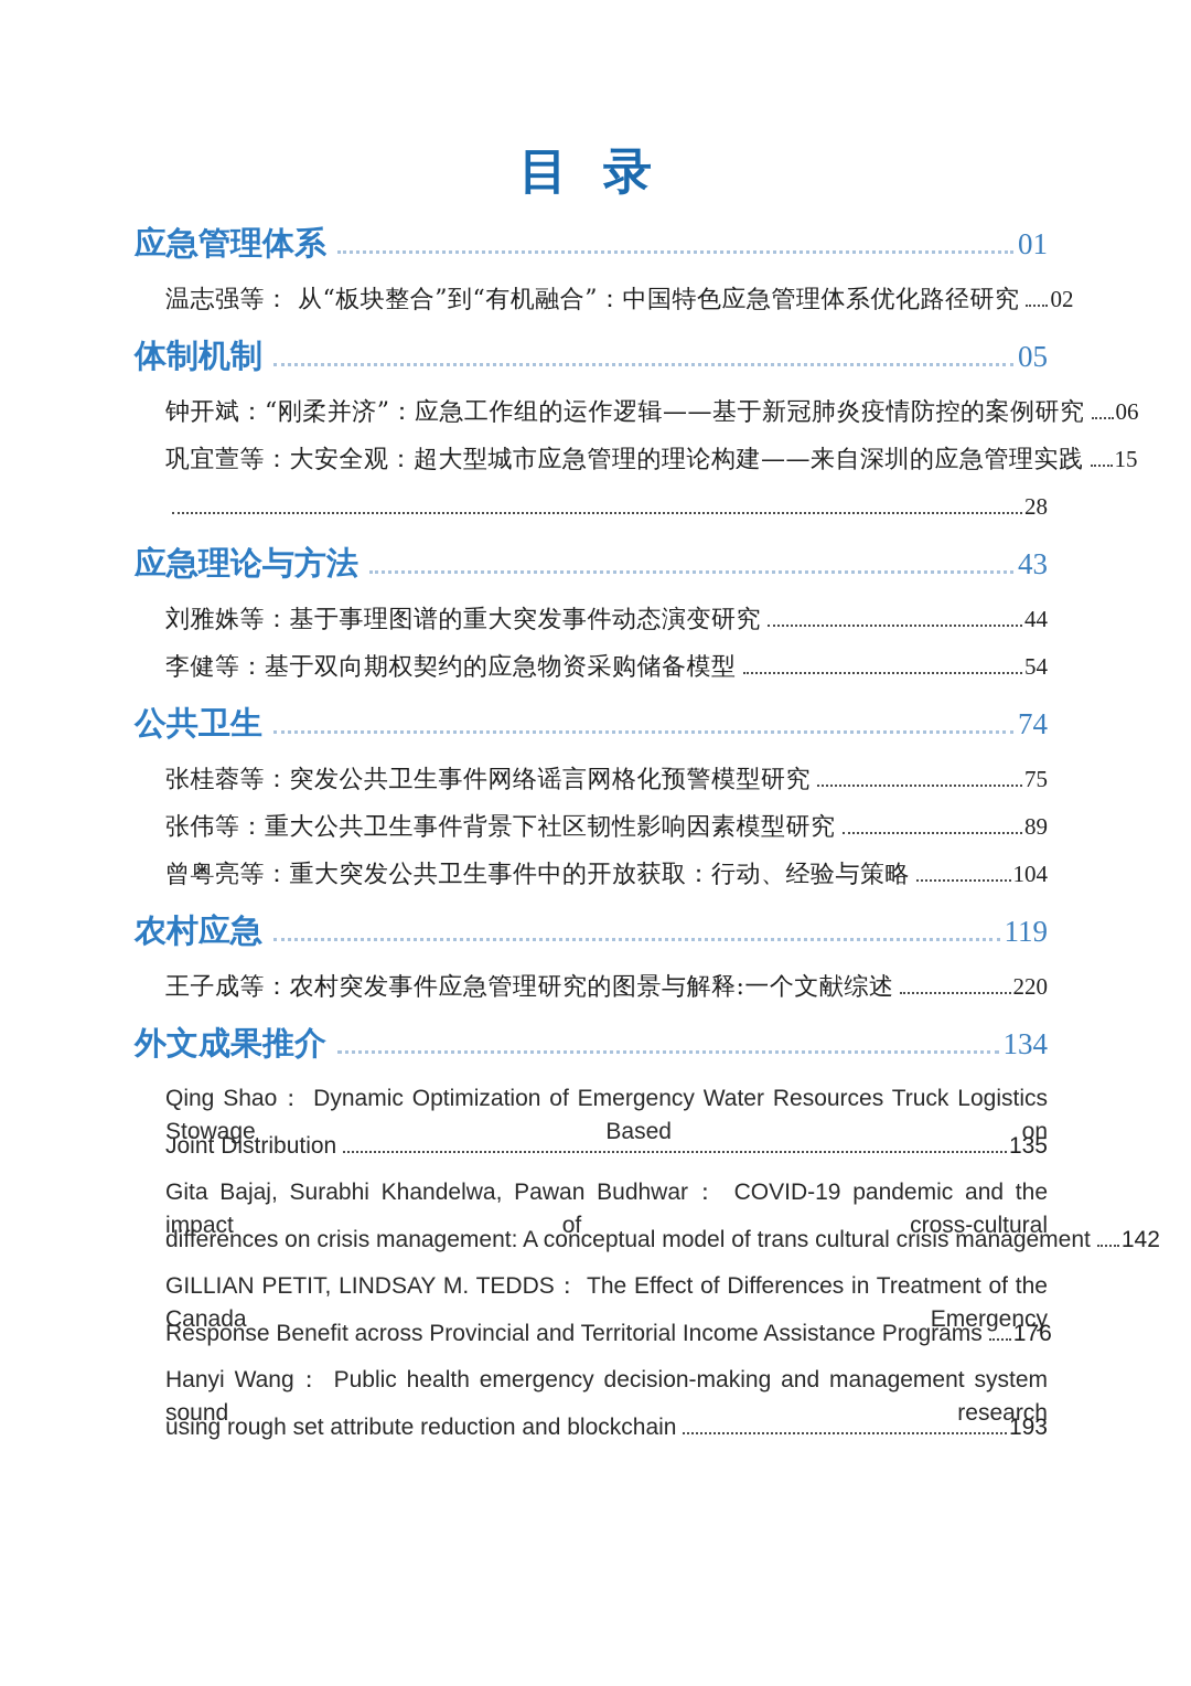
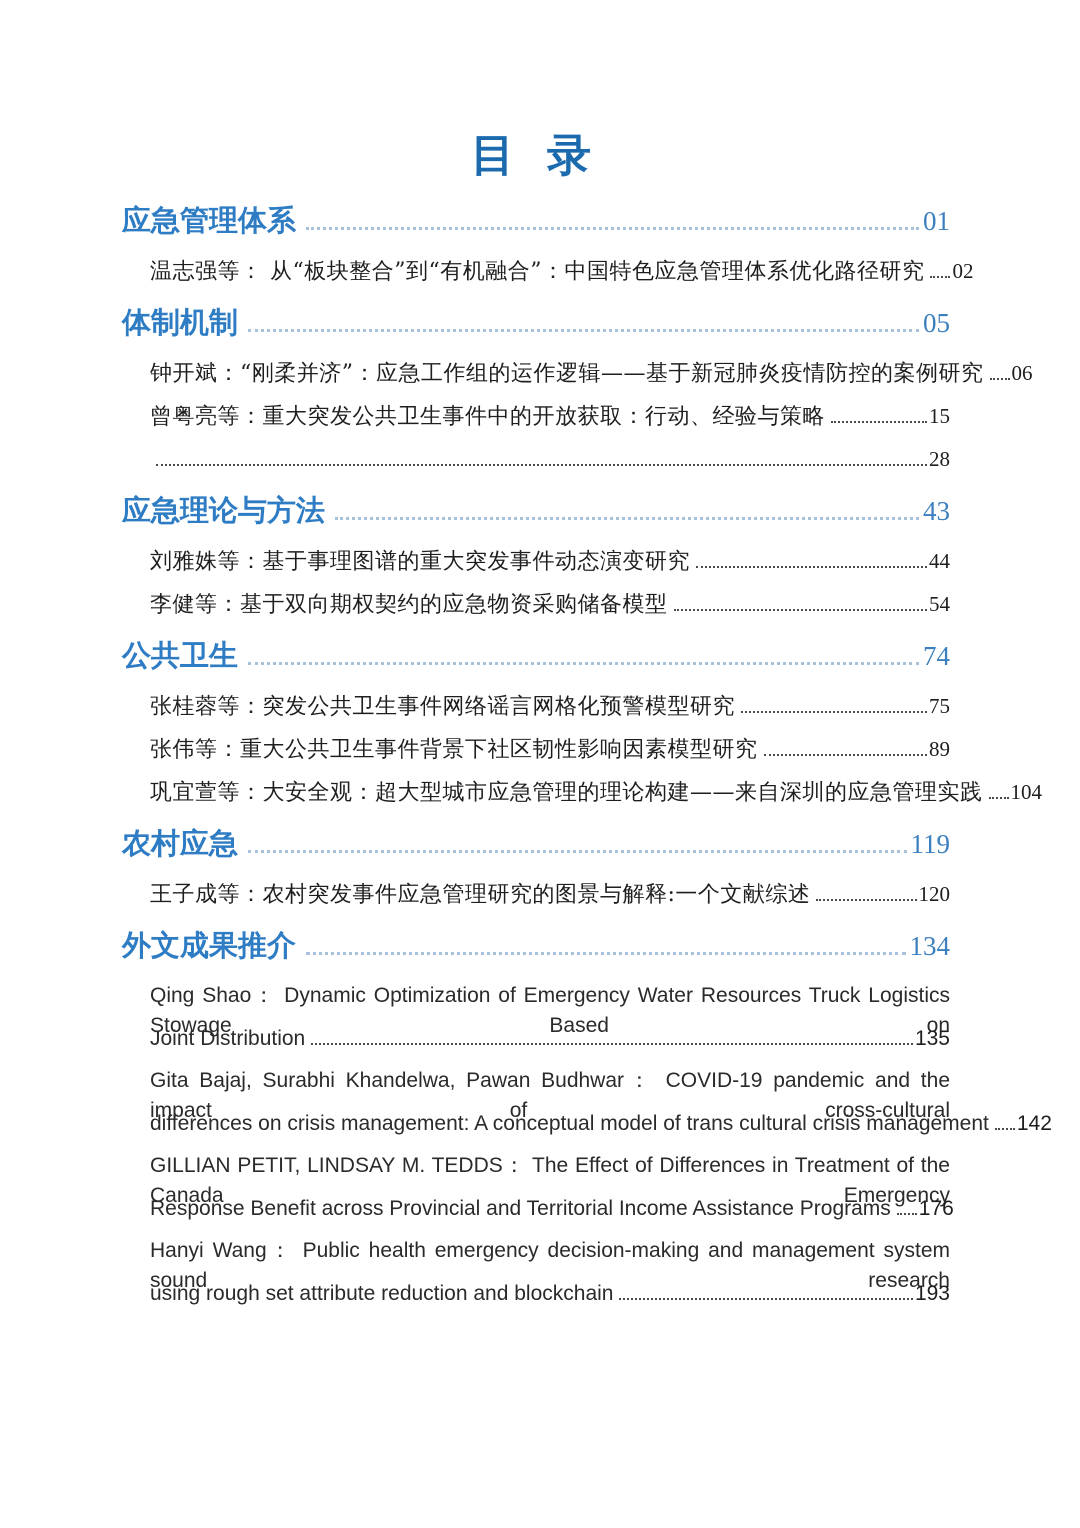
  目 录
  应急管理体系
  01
  温志强等： 从“板块整合”到“有机融合”：中国特色应急管理体系优化路径研究
  02
  体制机制
  05
  钟开斌：“刚柔并济”：应急工作组的运作逻辑——基于新冠肺炎疫情防控的案例研究
  06
- 巩宜萱等：大安全观：超大型城市应急管理的理论构建——来自深圳的应急管理实践
+ 曾粤亮等：重大突发公共卫生事件中的开放获取：行动、经验与策略
  15
  28
  应急理论与方法
  43
  刘雅姝等：基于事理图谱的重大突发事件动态演变研究
  44
  李健等：基于双向期权契约的应急物资采购储备模型
  54
  公共卫生
  74
  张桂蓉等：突发公共卫生事件网络谣言网格化预警模型研究
  75
  张伟等：重大公共卫生事件背景下社区韧性影响因素模型研究
  89
- 曾粤亮等：重大突发公共卫生事件中的开放获取：行动、经验与策略
+ 巩宜萱等：大安全观：超大型城市应急管理的理论构建——来自深圳的应急管理实践
  104
  农村应急
  119
  王子成等：农村突发事件应急管理研究的图景与解释:一个文献综述
- 220
+ 120
  外文成果推介
  134
  Qing Shao： Dynamic Optimization of Emergency Water Resources Truck Logistics Stowage Based on
  Joint Distribution
  135
  Gita Bajaj, Surabhi Khandelwa, Pawan Budhwar： COVID-19 pandemic and the impact of cross-cultural
  differences on crisis management: A conceptual model of trans cultural crisis management
  142
  GILLIAN PETIT, LINDSAY M. TEDDS： The Effect of Differences in Treatment of the Canada Emergency
  Response Benefit across Provincial and Territorial Income Assistance Programs
  176
  Hanyi Wang： Public health emergency decision-making and management system sound research
  using rough set attribute reduction and blockchain
  193
